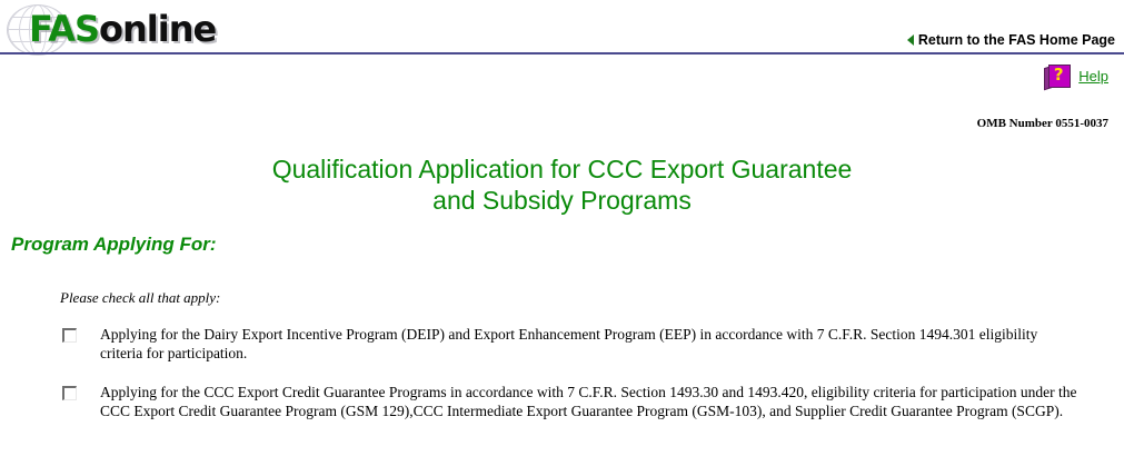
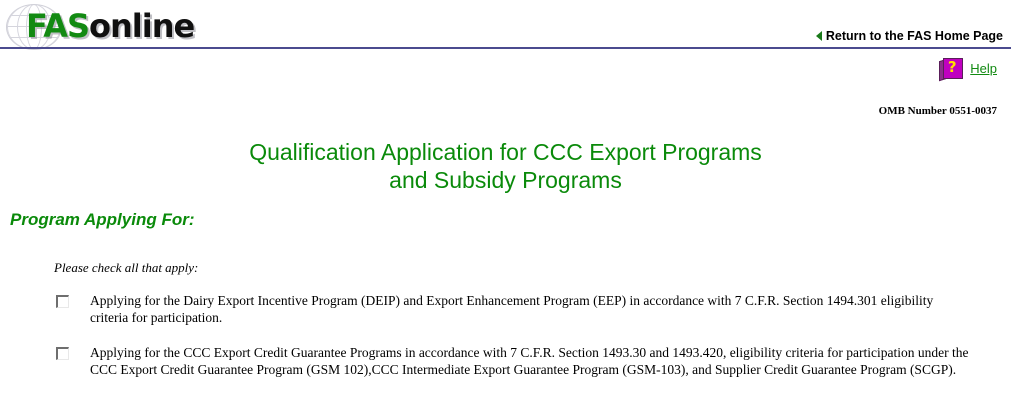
  FASonline
  Return to the FAS Home Page
  ?
  Help
  OMB Number 0551-0037
- Qualification Application for CCC Export Guarantee
+ Qualification Application for CCC Export Programs
  and Subsidy Programs
  Program Applying For:
  Please check all that apply:
  Applying for the Dairy Export Incentive Program (DEIP) and Export Enhancement Program (EEP) in accordance with 7 C.F.R. Section 1494.301 eligibility criteria for participation.
- Applying for the CCC Export Credit Guarantee Programs in accordance with 7 C.F.R. Section 1493.30 and 1493.420, eligibility criteria for participation under the CCC Export Credit Guarantee Program (GSM 129),CCC Intermediate Export Guarantee Program (GSM-103), and Supplier Credit Guarantee Program (SCGP).
+ Applying for the CCC Export Credit Guarantee Programs in accordance with 7 C.F.R. Section 1493.30 and 1493.420, eligibility criteria for participation under the CCC Export Credit Guarantee Program (GSM 102),CCC Intermediate Export Guarantee Program (GSM-103), and Supplier Credit Guarantee Program (SCGP).
